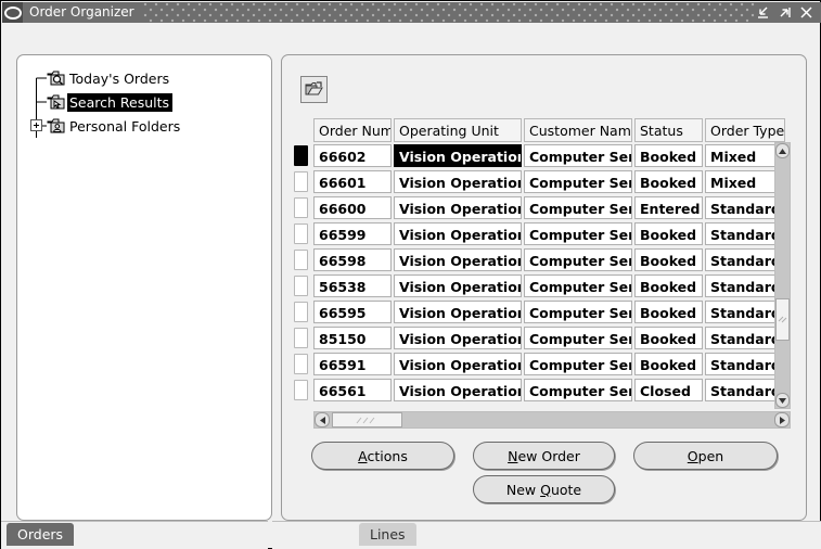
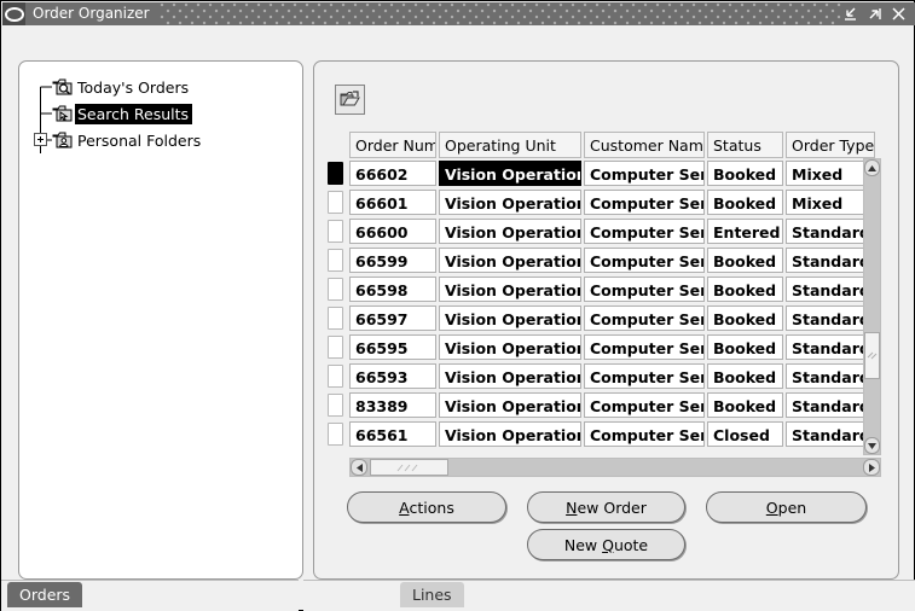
  Order Organizer
  Today's Orders
  Search Results
  Personal Folders
  Order Num
  Operating Unit
  Customer Nam
  Status
  Order Type
  66602
  Vision Operatio
  Computer Ser
  Booked
  Mixed
  66601
  Vision Operatio
  Computer Ser
  Booked
  Mixed
  66600
  Vision Operatio
  Computer Ser
  Entered
  Standar
  66599
  Vision Operatio
  Computer Ser
  Booked
  Standar
  66598
  Vision Operatio
  Computer Ser
  Booked
  Standar
- 56538
+ 66597
  Vision Operatio
  Computer Ser
  Booked
  Standar
  66595
  Vision Operatio
  Computer Ser
  Booked
  Standar
- 85150
+ 66593
  Vision Operatio
  Computer Ser
  Booked
  Standar
- 66591
+ 83389
  Vision Operatio
  Computer Ser
  Booked
  Standar
  66561
  Vision Operatio
  Computer Ser
  Closed
  Standar
  Actions
  New Order
  Open
  New Quote
  Orders
  Lines
